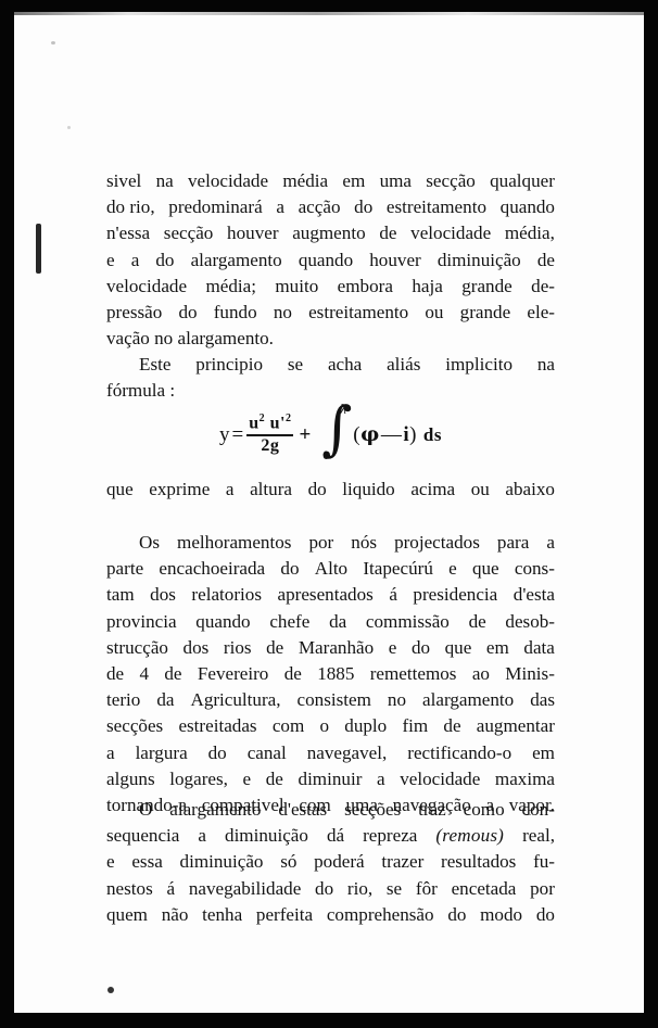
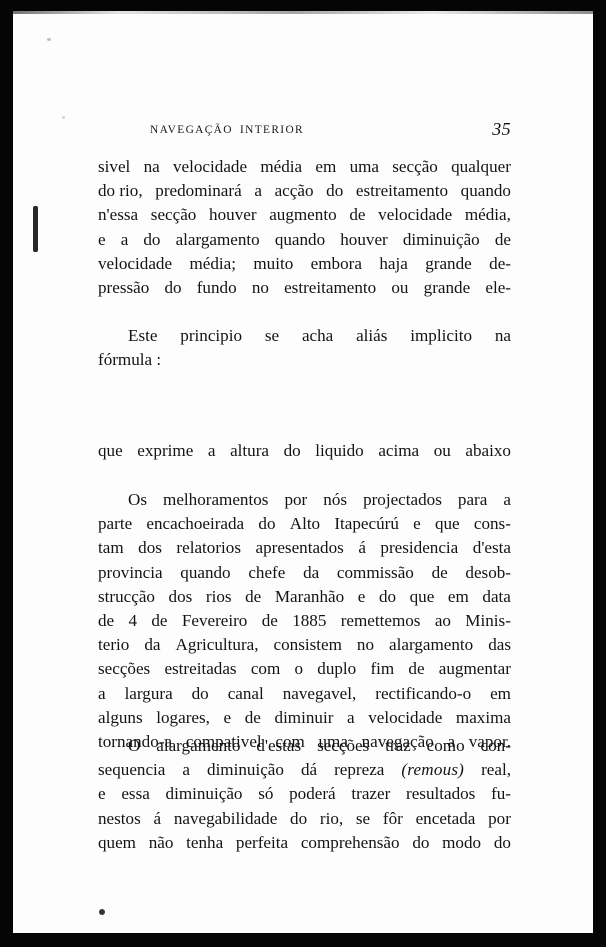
+ NAVEGAÇÃO INTERIOR
+ 35
  sivel
  na
  velocidade
  média
  em
  uma
  secção
  qualquer
  do rio,
  predominará
  a
  acção
  do
  estreitamento
  quando
  n'essa
  secção
  houver
  augmento
  de
  velocidade
  média,
  e
  a
  do
  alargamento
  quando
  houver
  diminuição
  de
  velocidade
  média;
  muito
  embora
  haja
  grande
  de-
  pressão
  do
  fundo
  no
  estreitamento
  ou
  grande
  ele-
- vação no alargamento.
  Este
  principio
  se
  acha
  aliás
  implicito
  na
  fórmula :
- y
- =
- u2 u'2
- 2g
- +
- ∫
- λ
- 0
- (φ—i) ds
  que
  exprime
  a
  altura
  do
  liquido
  acima
  ou
  abaixo
  Os
  melhoramentos
  por
  nós
  projectados
  para
  a
  parte
  encachoeirada
  do
  Alto
  Itapecúrú
  e
  que
  cons-
  tam
  dos
  relatorios
  apresentados
  á
  presidencia
  d'esta
  provincia
  quando
  chefe
  da
  commissão
  de
  desob-
  strucção
  dos
  rios
  de
  Maranhão
  e
  do
  que
  em
  data
  de
  4
  de
  Fevereiro
  de
  1885
  remettemos
  ao
  Minis-
  terio
  da
  Agricultura,
  consistem
  no
  alargamento
  das
  secções
  estreitadas
  com
  o
  duplo
  fim
  de
  augmentar
  a
  largura
  do
  canal
  navegavel,
  rectificando-o
  em
  alguns
  logares,
  e
  de
  diminuir
  a
  velocidade
  maxima
  tornando-a
  compativel
  com
  uma
  navegação
  a
  vapor.
  O
  alargamento
  d'estas
  secções
  traz
  como
  con-
  sequencia
  a
  diminuição
  dá
  repreza
  (remous)
  real,
  e
  essa
  diminuição
  só
  poderá
  trazer
  resultados
  fu-
  nestos
  á
  navegabilidade
  do
  rio,
  se
  fôr
  encetada
  por
  quem
  não
  tenha
  perfeita
  comprehensão
  do
  modo
  do
